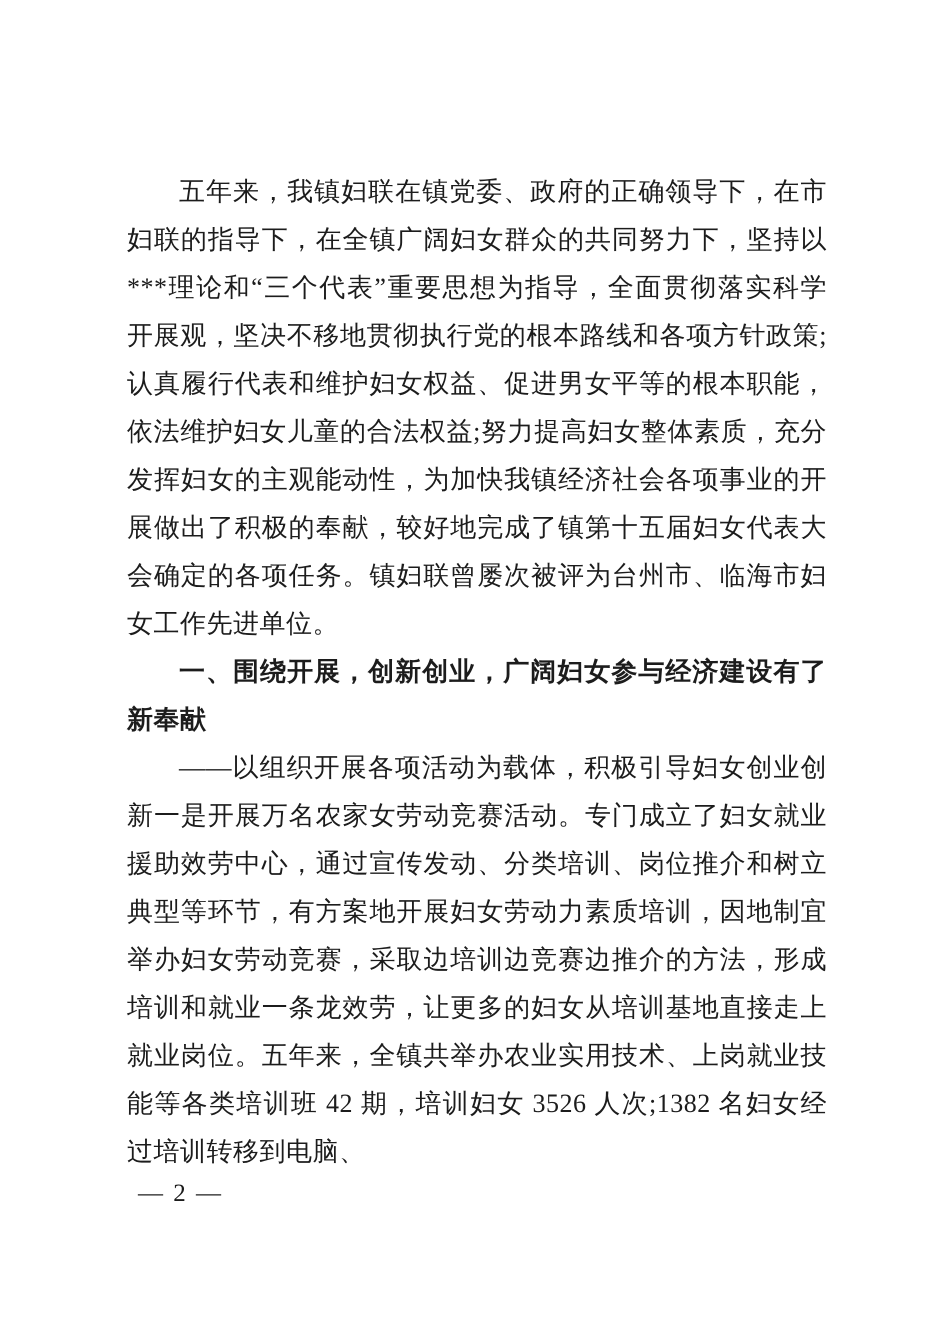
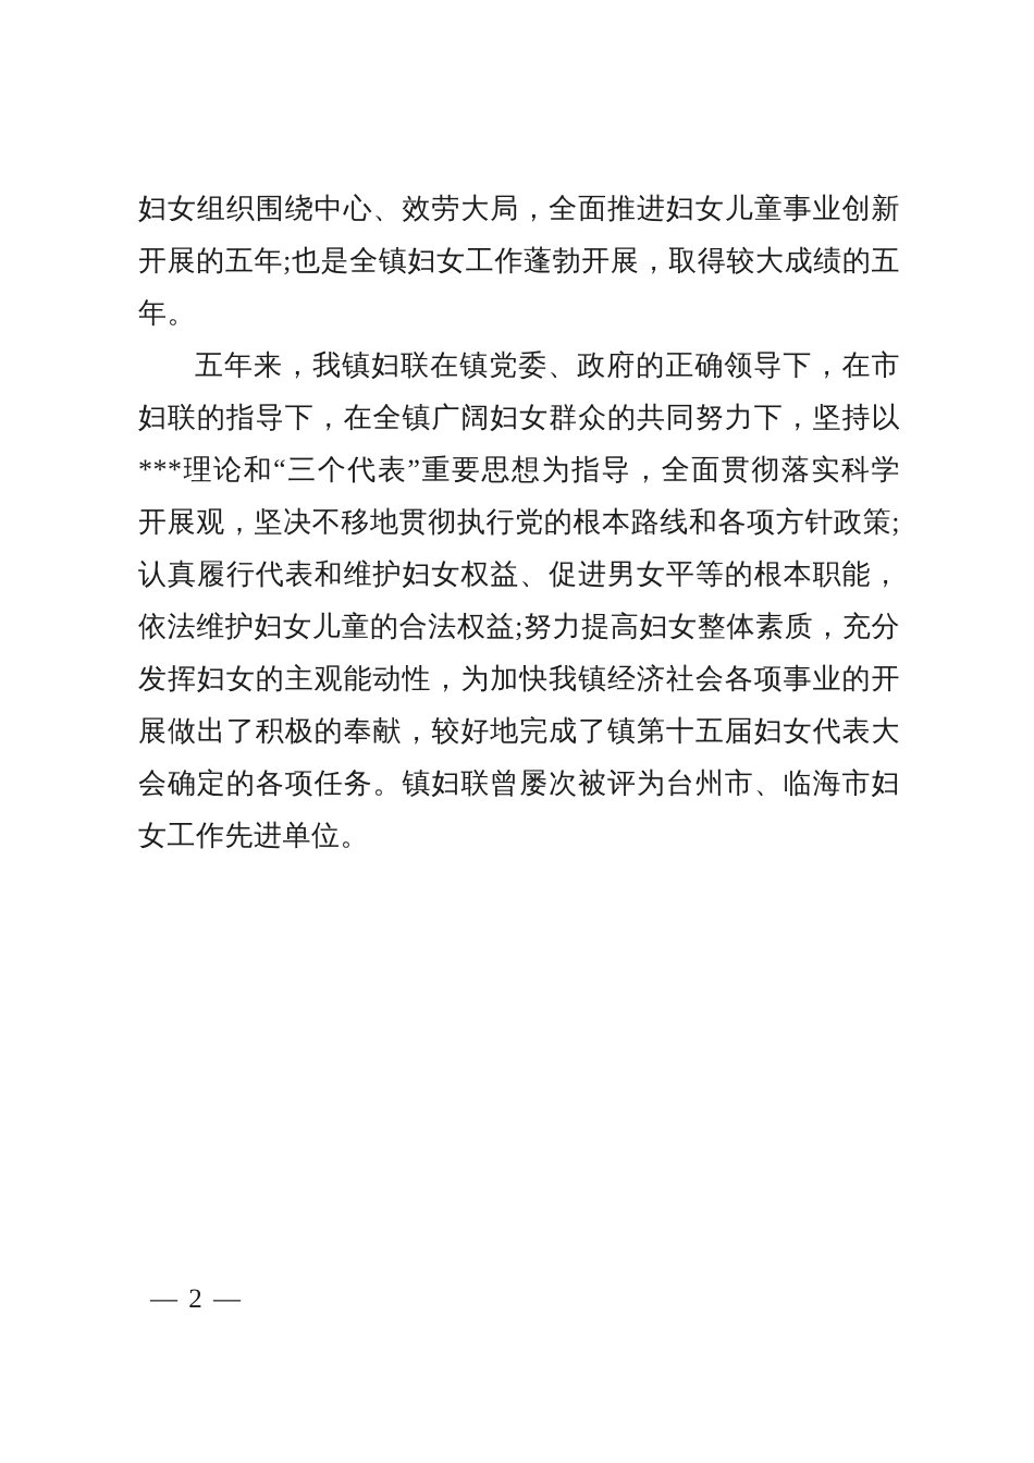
+ 妇女组织围绕中心、效劳大局，全面推进妇女儿童事业创新开展的五年;也是全镇妇女工作蓬勃开展，取得较大成绩的五年。
  五年来，我镇妇联在镇党委、政府的正确领导下，在市妇联的指导下，在全镇广阔妇女群众的共同努力下，坚持以***理论和“三个代表”重要思想为指导，全面贯彻落实科学开展观，坚决不移地贯彻执行党的根本路线和各项方针政策;认真履行代表和维护妇女权益、促进男女平等的根本职能，依法维护妇女儿童的合法权益;努力提高妇女整体素质，充分发挥妇女的主观能动性，为加快我镇经济社会各项事业的开展做出了积极的奉献，较好地完成了镇第十五届妇女代表大会确定的各项任务。镇妇联曾屡次被评为台州市、临海市妇女工作先进单位。
- 一、围绕开展，创新创业，广阔妇女参与经济建设有了新奉献
- ——以组织开展各项活动为载体，积极引导妇女创业创新一是开展万名农家女劳动竞赛活动。专门成立了妇女就业援助效劳中心，通过宣传发动、分类培训、岗位推介和树立典型等环节，有方案地开展妇女劳动力素质培训，因地制宜举办妇女劳动竞赛，采取边培训边竞赛边推介的方法，形成培训和就业一条龙效劳，让更多的妇女从培训基地直接走上就业岗位。五年来，全镇共举办农业实用技术、上岗就业技能等各类培训班 42 期，培训妇女 3526 人次;1382 名妇女经过培训转移到电脑、
  — 2 —
